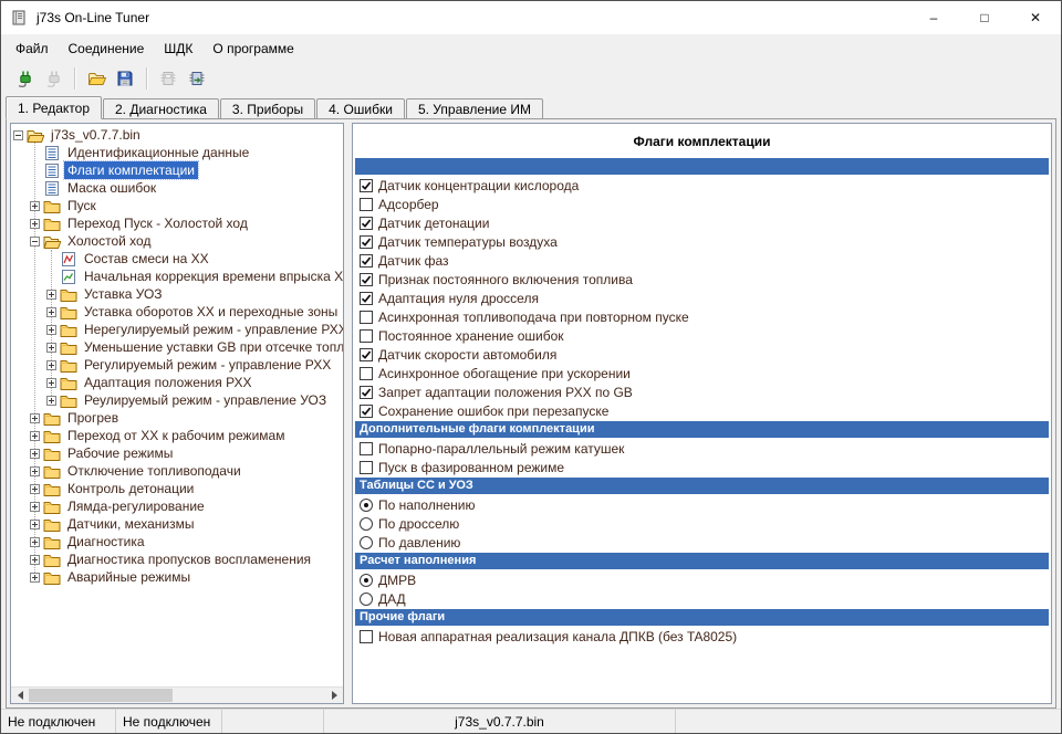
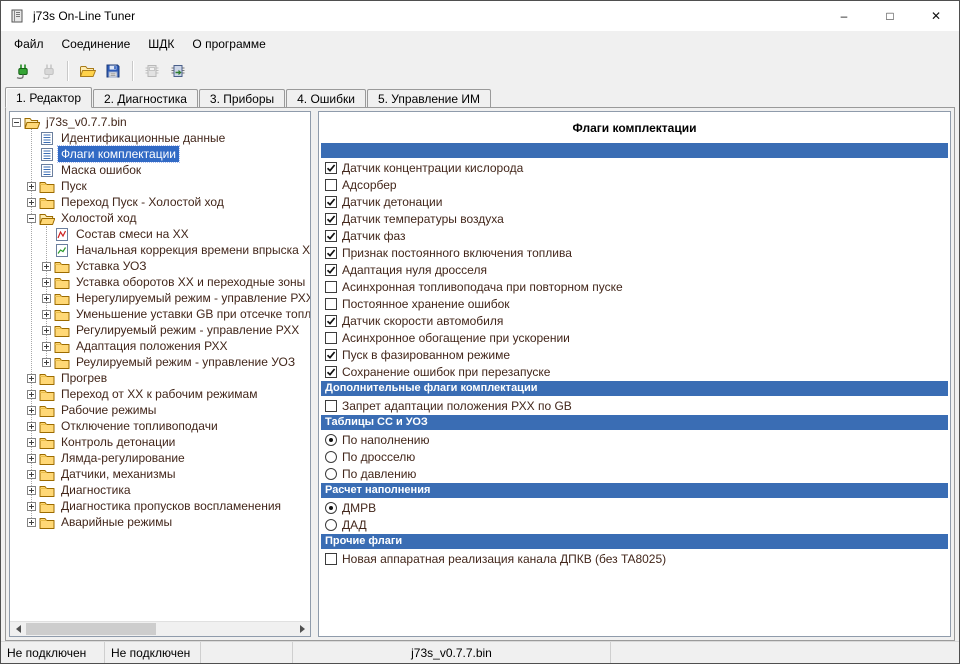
  j73s On-Line Tuner
  –
  □
  ✕
  Файл
  Соединение
  ШДК
  О программе
  1. Редактор
  2. Диагностика
  3. Приборы
  4. Ошибки
  5. Управление ИМ
  j73s_v0.7.7.bin
  Идентификационные данные
  Флаги комплектации
  Маска ошибок
  Пуск
  Переход Пуск - Холостой ход
  Холостой ход
  Состав смеси на ХХ
  Начальная коррекция времени впрыска Х
  Уставка УОЗ
  Уставка оборотов ХХ и переходные зоны
  Нерегулируемый режим - управление РХХ
  Уменьшение уставки GB при отсечке топл
  Регулируемый режим - управление РХХ
  Адаптация положения РХХ
  Реулируемый режим - управление УОЗ
  Прогрев
  Переход от ХХ к рабочим режимам
  Рабочие режимы
  Отключение топливоподачи
  Контроль детонации
  Лямда-регулирование
  Датчики, механизмы
  Диагностика
  Диагностика пропусков воспламенения
  Аварийные режимы
  Флаги комплектации
  Датчик концентрации кислорода
  Адсорбер
  Датчик детонации
  Датчик температуры воздуха
  Датчик фаз
  Признак постоянного включения топлива
  Адаптация нуля дросселя
  Асинхронная топливоподача при повторном пуске
  Постоянное хранение ошибок
  Датчик скорости автомобиля
  Асинхронное обогащение при ускорении
- Запрет адаптации положения РХХ по GB
+ Пуск в фазированном режиме
  Сохранение ошибок при перезапуске
  Дополнительные флаги комплектации
- Попарно-параллельный режим катушек
- Пуск в фазированном режиме
+ Запрет адаптации положения РХХ по GB
  Таблицы СС и УОЗ
  По наполнению
  По дросселю
  По давлению
  Расчет наполнения
  ДМРВ
  ДАД
  Прочие флаги
  Новая аппаратная реализация канала ДПКВ (без TA8025)
  Не подключен
  Не подключен
  j73s_v0.7.7.bin
